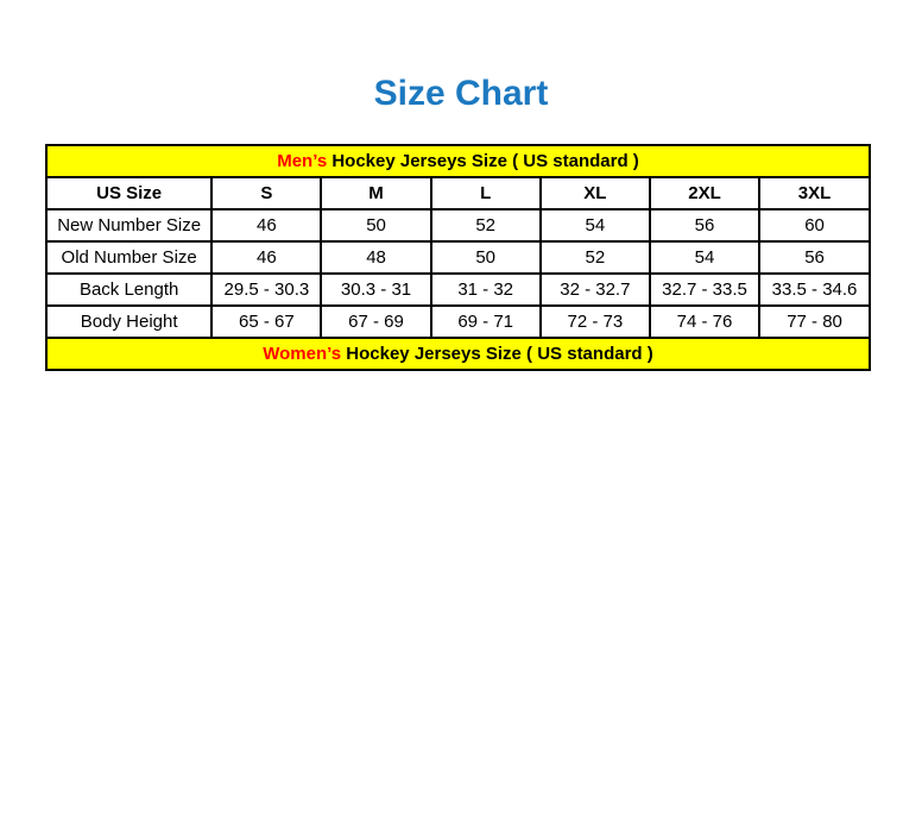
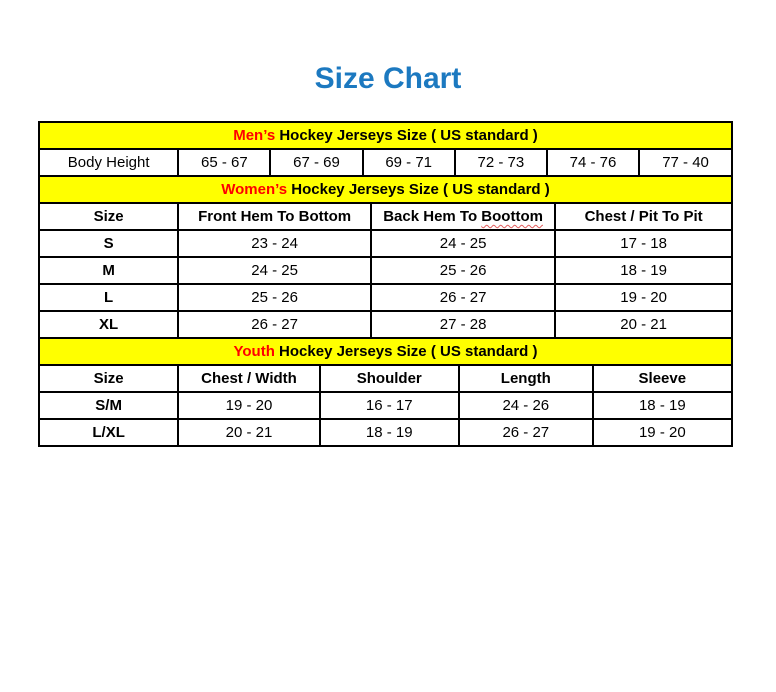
  Size Chart
  Men’s Hockey Jerseys Size ( US standard )
- US Size	S	M	L	XL	2XL	3XL
- New Number Size	46	50	52	54	56	60
- Old Number Size	46	48	50	52	54	56
- Back Length	29.5 - 30.3	30.3 - 31	31 - 32	32 - 32.7	32.7 - 33.5	33.5 - 34.6
- Body Height	65 - 67	67 - 69	69 - 71	72 - 73	74 - 76	77 - 80
+ Body Height	65 - 67	67 - 69	69 - 71	72 - 73	74 - 76	77 - 40
  Women’s Hockey Jerseys Size ( US standard )
+ Size	Front Hem To Bottom	Back Hem To Boottom	Chest / Pit To Pit
+ S	23 - 24	24 - 25	17 - 18
+ M	24 - 25	25 - 26	18 - 19
+ L	25 - 26	26 - 27	19 - 20
+ XL	26 - 27	27 - 28	20 - 21
+ Youth Hockey Jerseys Size ( US standard )
+ Size	Chest / Width	Shoulder	Length	Sleeve
+ S/M	19 - 20	16 - 17	24 - 26	18 - 19
+ L/XL	20 - 21	18 - 19	26 - 27	19 - 20
